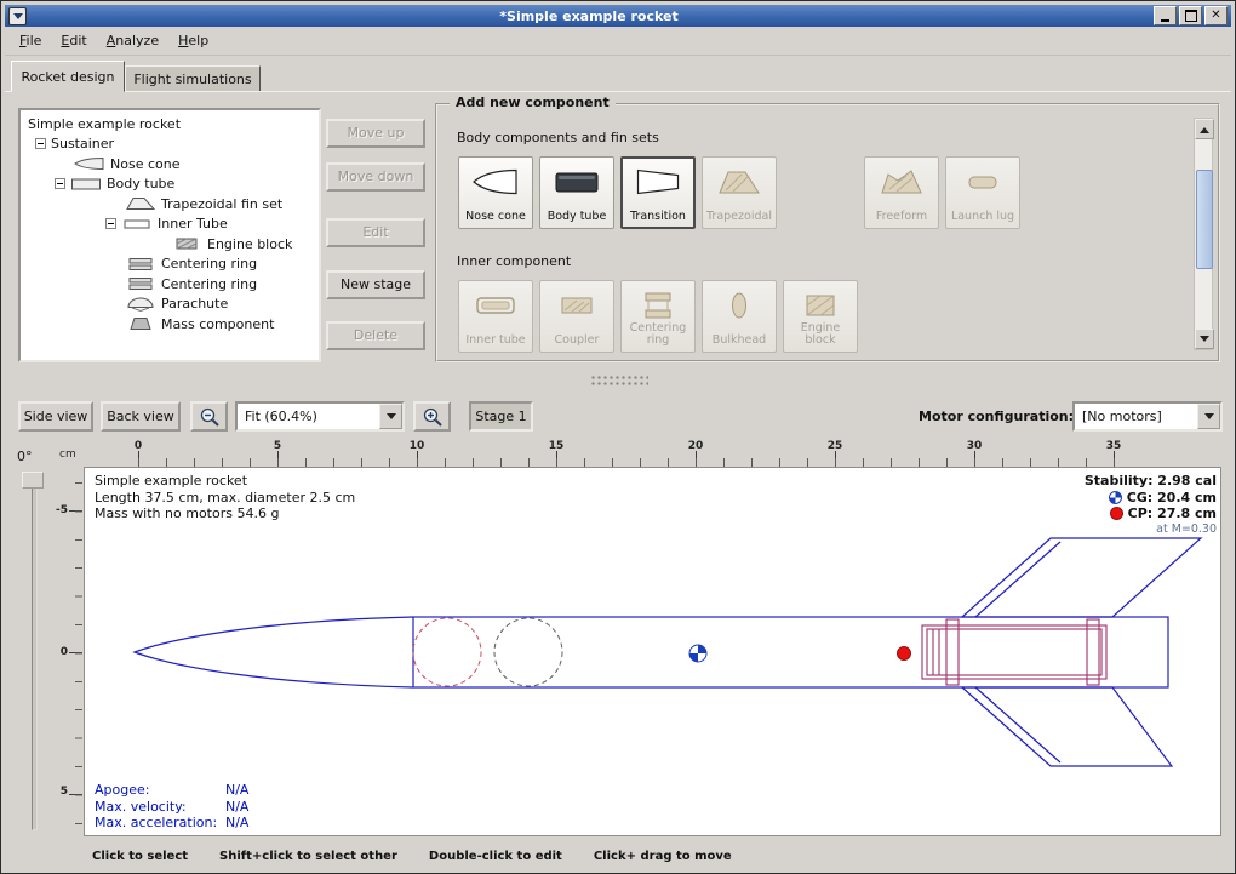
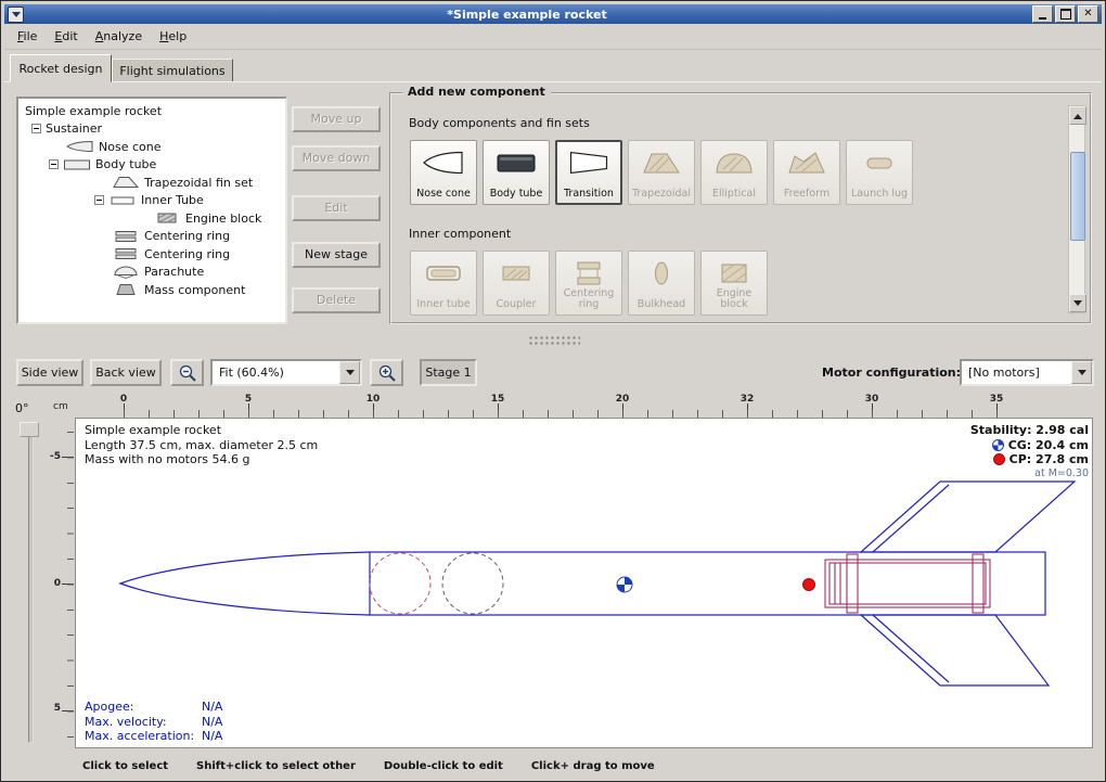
  *Simple example rocket
  ✕
  File
  Edit
  Analyze
  Help
  Rocket design
  Flight simulations
  Simple example rocket
  Sustainer
  Nose cone
  Body tube
  Trapezoidal fin set
  Inner Tube
  Engine block
  Centering ring
  Centering ring
  Parachute
  Mass component
  Move up
  Move down
  Edit
  New stage
  Delete
  Add new component
  Body components and fin sets
  Nose cone
  Body tube
  Transition
  Trapezoidal
+ Elliptical
  Freeform
  Launch lug
  Inner component
  Inner tube
  Coupler
  Centering ring
  Bulkhead
  Engine block
  Side view
  Back view
  Fit (60.4%)
  Stage 1
  Motor configuration:
  [No motors]
  0°
  cm
  0
  5
  10
  15
  20
- 25
+ 32
  30
  35
  -5
  0
  5
  Simple example rocket
  Length 37.5 cm, max. diameter 2.5 cm
  Mass with no motors 54.6 g
  Stability: 2.98 cal
  CG: 20.4 cm
  CP: 27.8 cm
  at M=0.30
  Apogee: N/A
  Max. velocity: N/A
  Max. acceleration: N/A
  Click to select
  Shift+click to select other
  Double-click to edit
  Click+ drag to move
